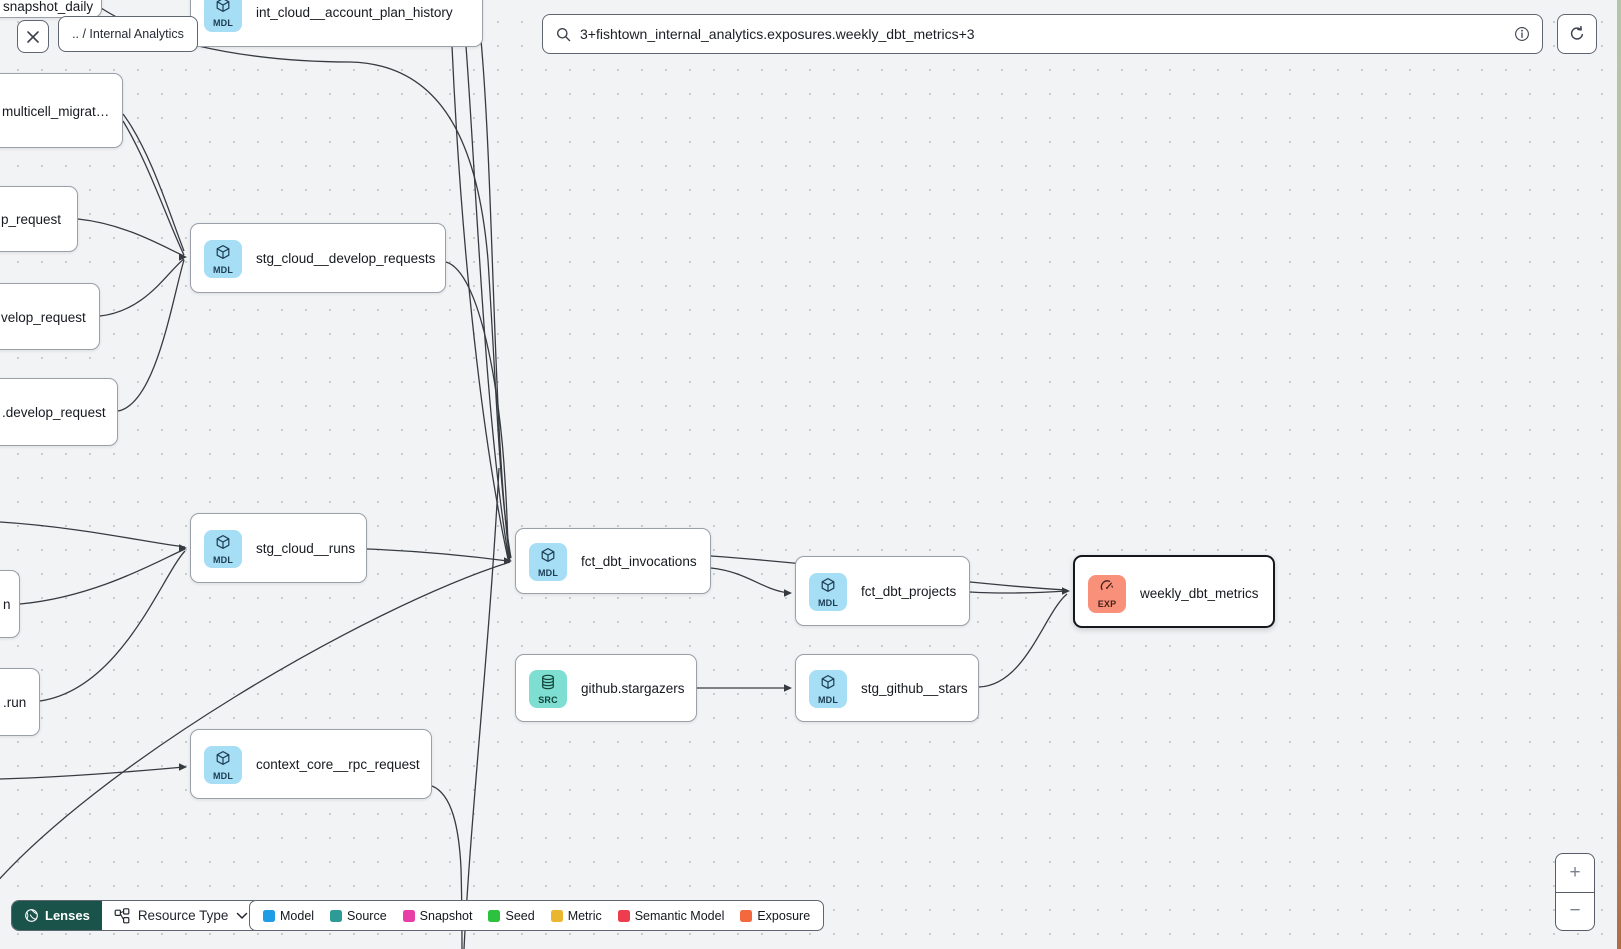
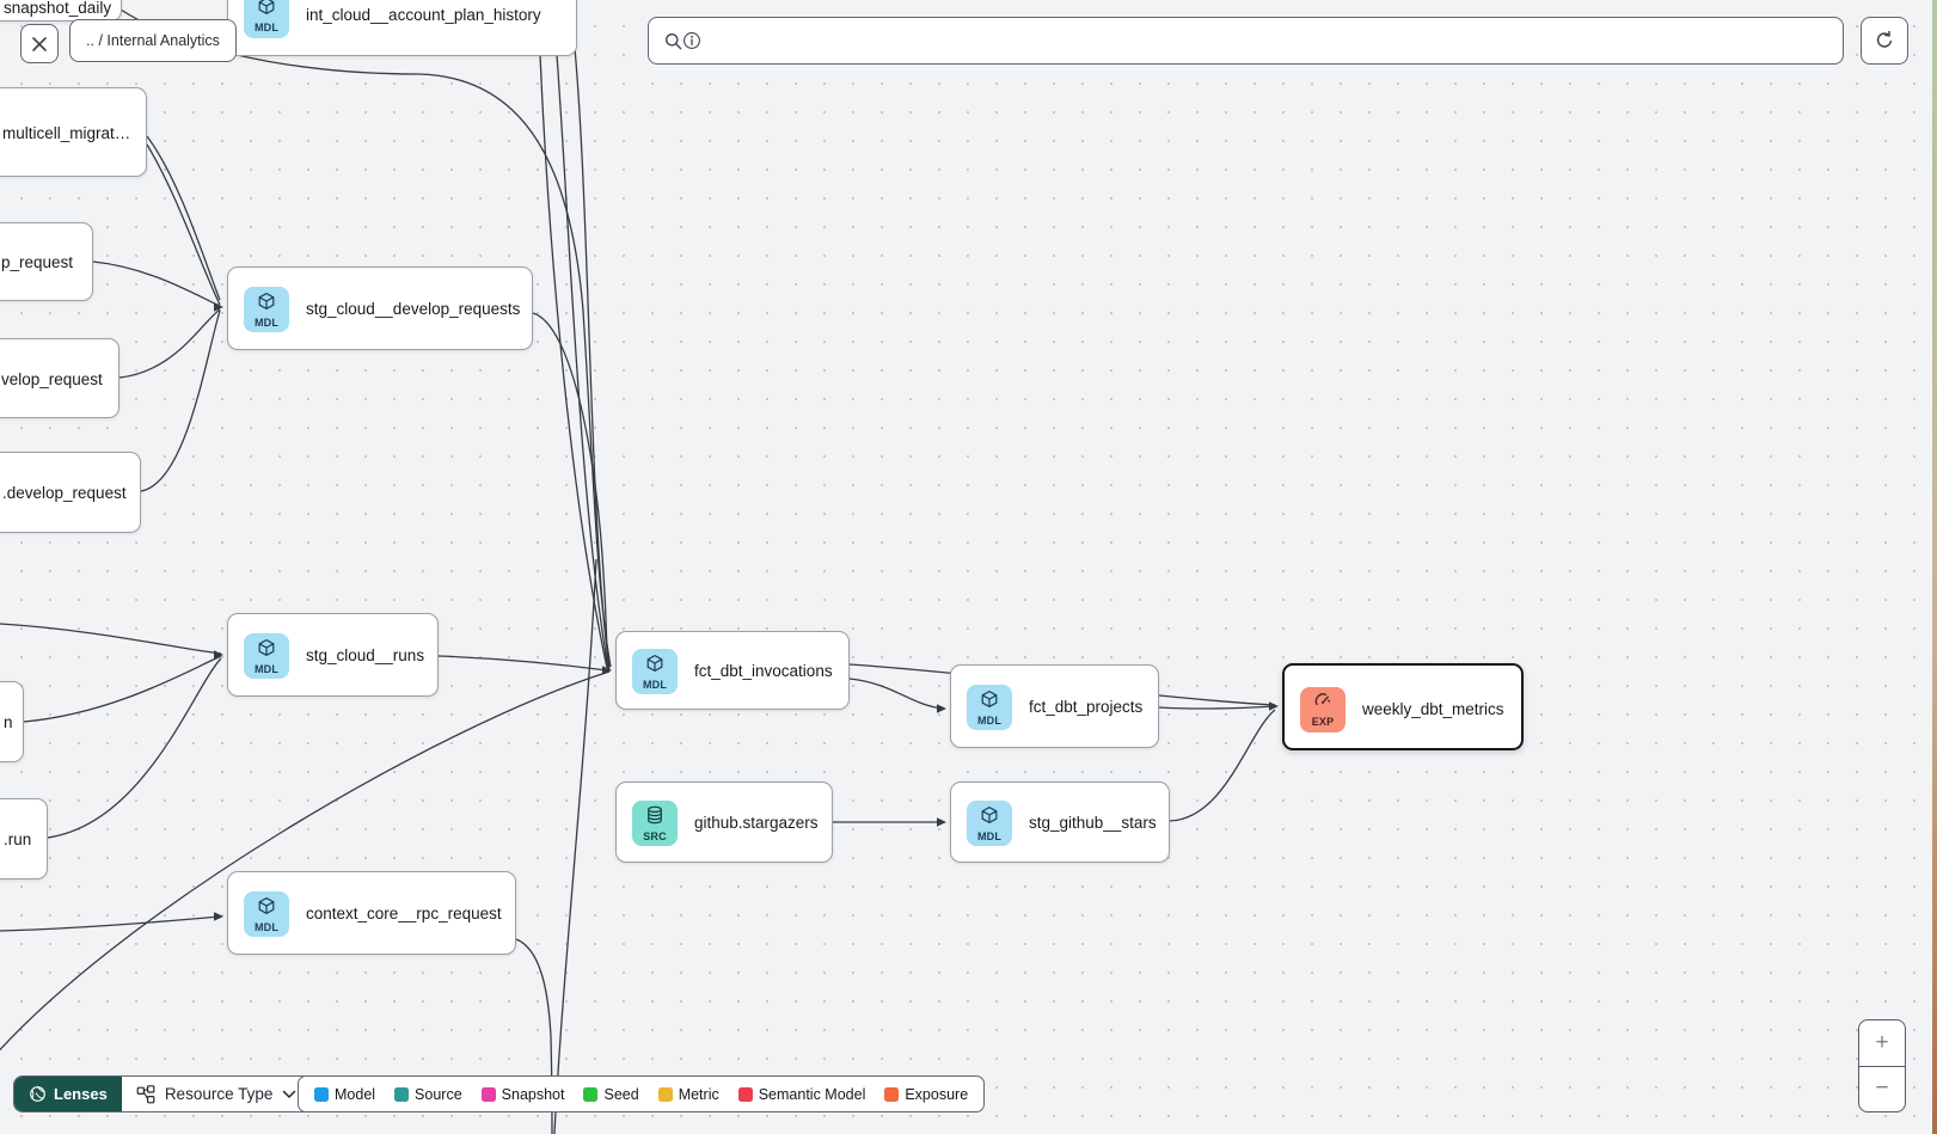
  snapshot_daily
  MDL
  int_cloud__account_plan_history
  multicell_migrat…
  p_request
  velop_request
  .develop_request
  MDL
  stg_cloud__develop_requests
  MDL
  stg_cloud__runs
  n
  .run
  MDL
  context_core__rpc_request
  MDL
  fct_dbt_invocations
  SRC
  github.stargazers
  MDL
  fct_dbt_projects
  MDL
  stg_github__stars
  EXP
  weekly_dbt_metrics
  .. / Internal Analytics
- 3+fishtown_internal_analytics.exposures.weekly_dbt_metrics+3
  Lenses
  Resource Type
  Model
  Source
  Snapshot
  Seed
  Metric
  Semantic Model
  Exposure
  +
  −
